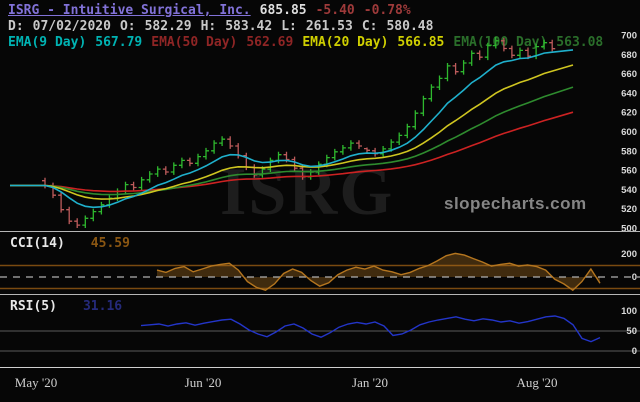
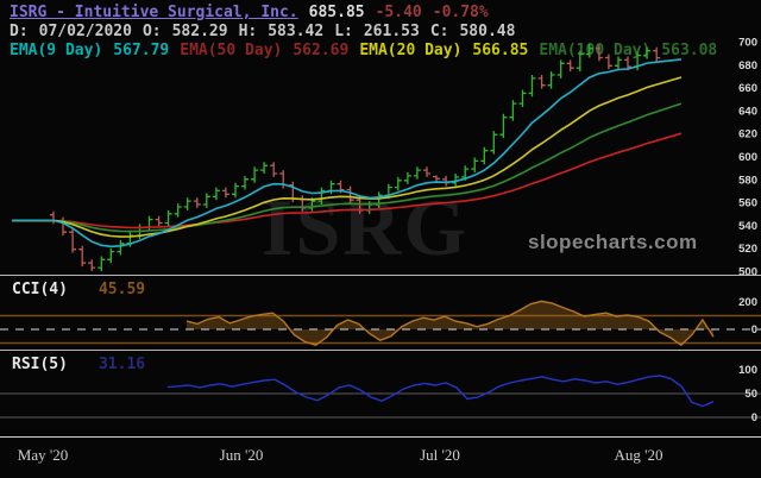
  ISRG
  slopecharts.com
  ISRG - Intuitive Surgical, Inc.
  685.85
  -5.40
  -0.78%
  D:
  07/02/2020
  O:
  582.29
  H:
  583.42
  L:
  261.53
  C:
  580.48
  EMA(9 Day)
  567.79
  EMA(50 Day)
  562.69
  EMA(20 Day)
  566.85
  EMA(1 Day)
  563.08
  700
  680
  660
  640
  620
  600
  580
  560
  540
  520
  500
- CCI(14)
+ CCI(4)
  45.59
  200
  0
  RSI(5)
  31.16
  100
  50
  0
  May '20
  Jun '20
- Jan '20
+ Jul '20
  Aug '20
